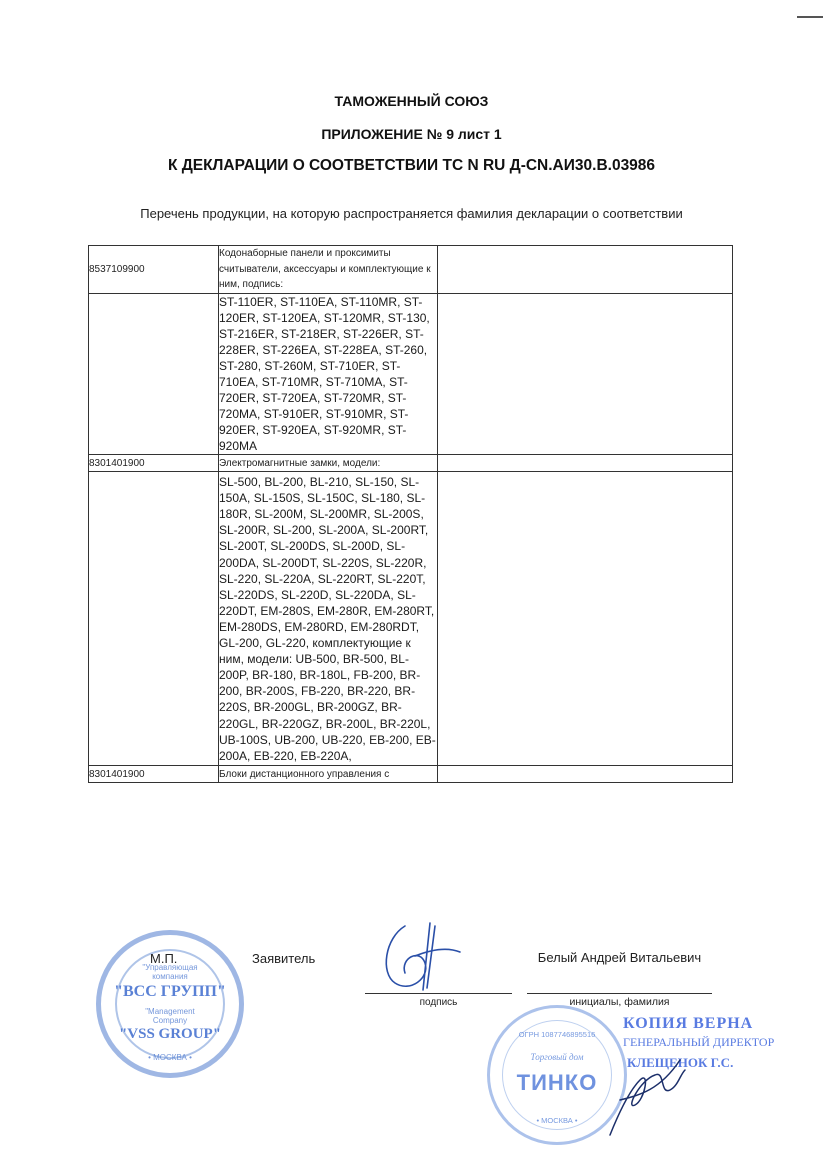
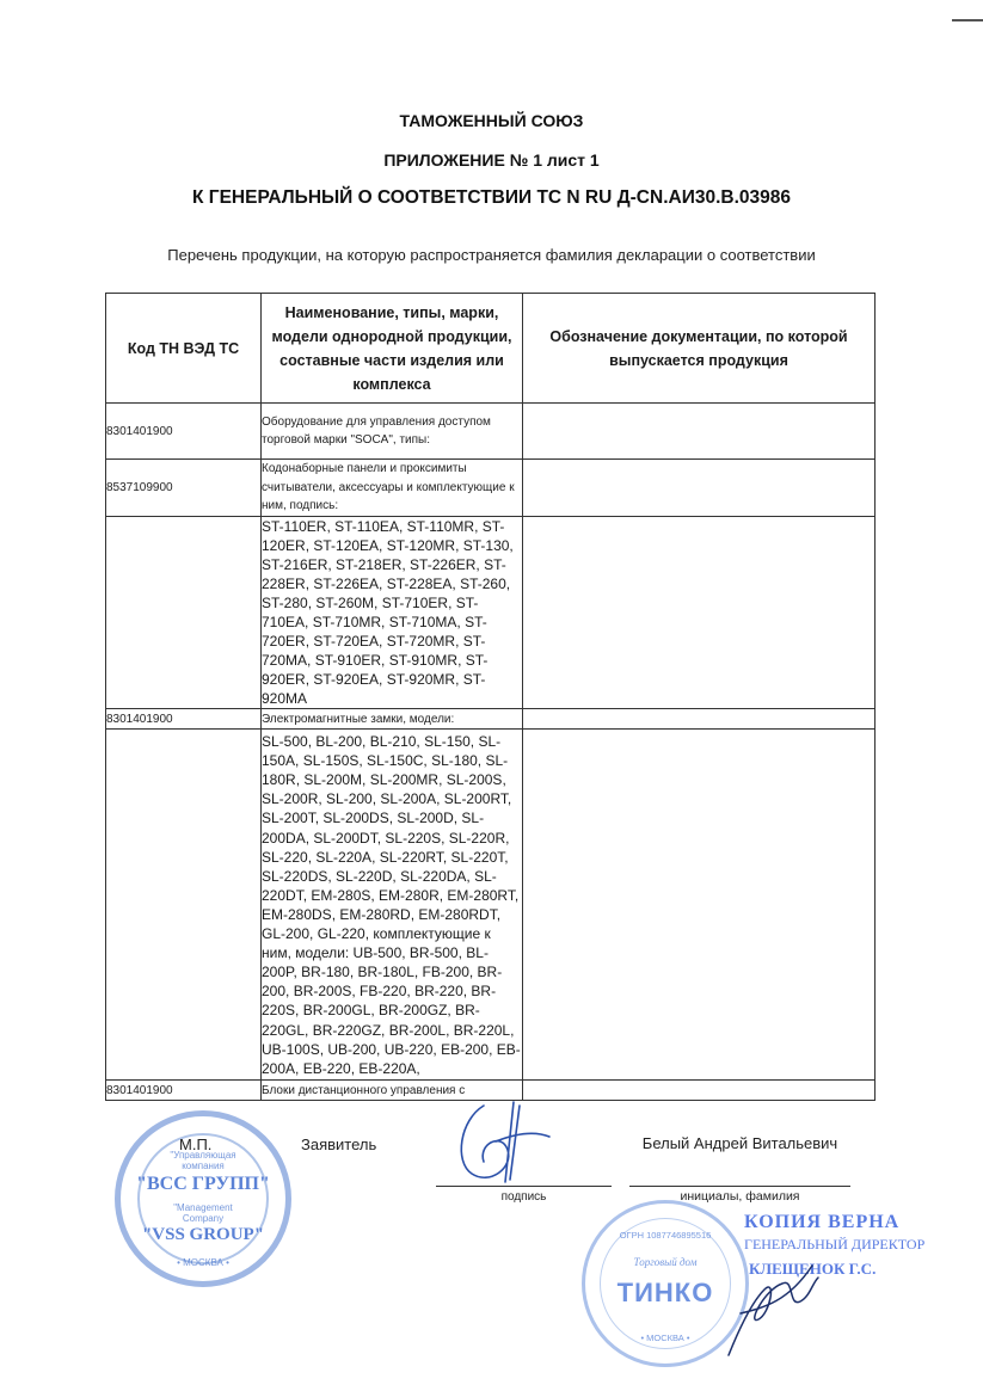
  ТАМОЖЕННЫЙ СОЮЗ
- ПРИЛОЖЕНИЕ № 9 лист 1
+ ПРИЛОЖЕНИЕ № 1 лист 1
- К ДЕКЛАРАЦИИ О СООТВЕТСТВИИ ТС N RU Д-CN.АИ30.В.03986
+ К ГЕНЕРАЛЬНЫЙ О СООТВЕТСТВИИ ТС N RU Д-CN.АИ30.В.03986
  Перечень продукции, на которую распространяется фамилия декларации о соответствии
+ Код ТН ВЭД ТС	Наименование, типы, марки, модели однородной продукции, составные части изделия или комплекса	Обозначение документации, по которой выпускается продукция
+ 8301401900	Оборудование для управления доступом торговой марки "SOCA", типы:
  8537109900	Кодонаборные панели и проксимиты считыватели, аксессуары и комплектующие к ним, подпись:
  	ST-110ER, ST-110EA, ST-110MR, ST-120ER, ST-120EA, ST-120MR, ST-130, ST-216ER, ST-218ER, ST-226ER, ST-228ER, ST-226EA, ST-228EA, ST-260, ST-280, ST-260M, ST-710ER, ST-710EA, ST-710MR, ST-710MA, ST-720ER, ST-720EA, ST-720MR, ST-720MA, ST-910ER, ST-910MR, ST-920ER, ST-920EA, ST-920MR, ST-920MA
  8301401900	Электромагнитные замки, модели:
  	SL-500, BL-200, BL-210, SL-150, SL-150A, SL-150S, SL-150C, SL-180, SL-180R, SL-200M, SL-200MR, SL-200S, SL-200R, SL-200, SL-200A, SL-200RT, SL-200T, SL-200DS, SL-200D, SL-200DA, SL-200DT, SL-220S, SL-220R, SL-220, SL-220A, SL-220RT, SL-220T, SL-220DS, SL-220D, SL-220DA, SL-220DT, EM-280S, EM-280R, EM-280RT, EM-280DS, EM-280RD, EM-280RDT, GL-200, GL-220, комплектующие к ним, модели: UB-500, BR-500, BL-200P, BR-180, BR-180L, FB-200, BR-200, BR-200S, FB-220, BR-220, BR-220S, BR-200GL, BR-200GZ, BR-220GL, BR-220GZ, BR-200L, BR-220L, UB-100S, UB-200, UB-220, EB-200, EB-200A, EB-220, EB-220A,
  8301401900	Блоки дистанционного управления с
  "Управляющая
  компания
  "ВСС ГРУПП"
  "Management
  Company
  "VSS GROUP"
  • МОСКВА •
  М.П.
  Заявитель
  подпись
  Белый Андрей Витальевич
  инициалы, фамилия
  ОГРН 1087746895516
  Торговый дом
  ТИНКО
  • МОСКВА •
  КОПИЯ ВЕРНА
  ГЕНЕРАЛЬНЫЙ ДИРЕКТОР
  КЛЕЩЕНОК Г.С.
